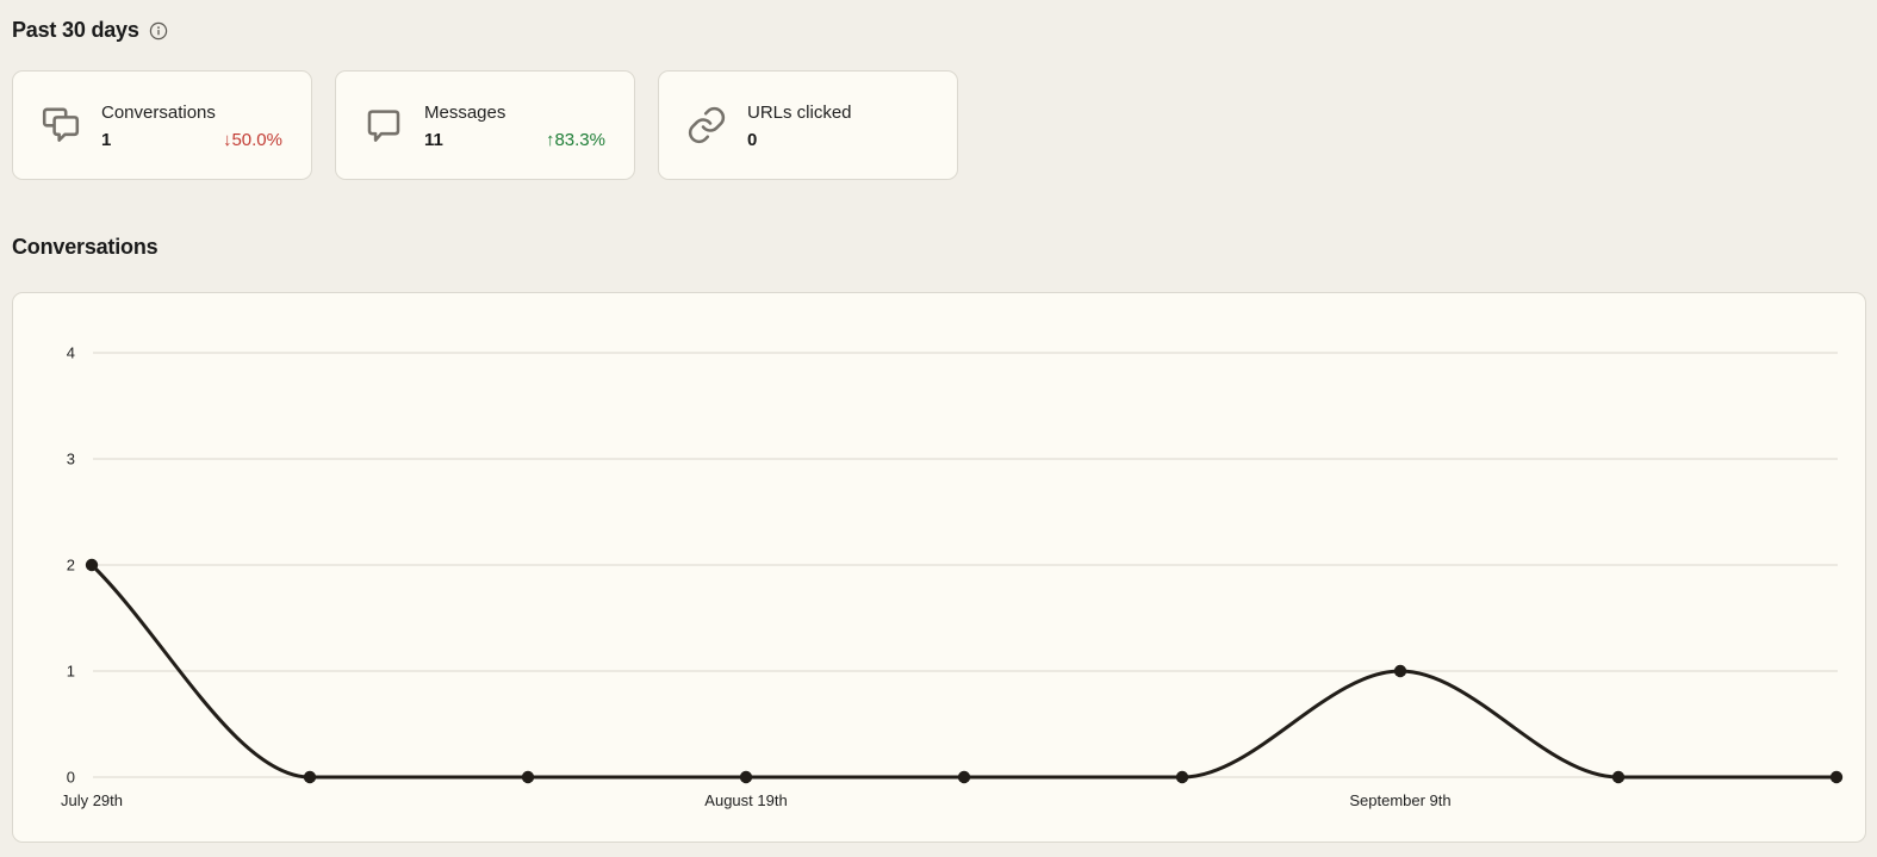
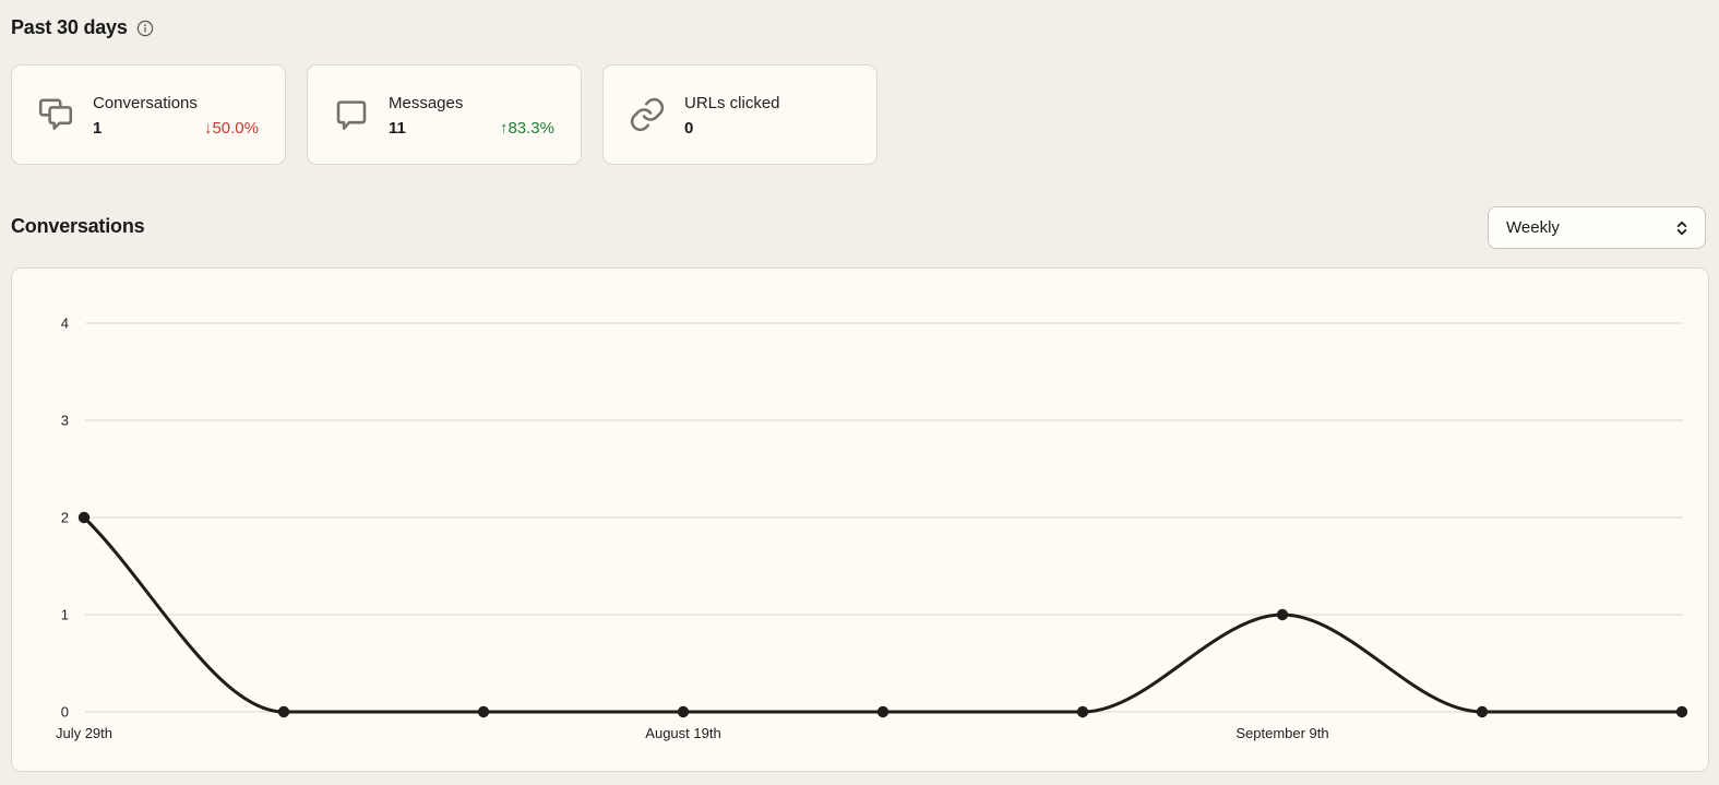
  Past 30 days
  Conversations
  1
  ↓50.0%
  Messages
  11
  ↑83.3%
  URLs clicked
  0
  Conversations
+ Weekly
  0
  1
  2
  3
  4
  July 29th
  August 19th
  September 9th
